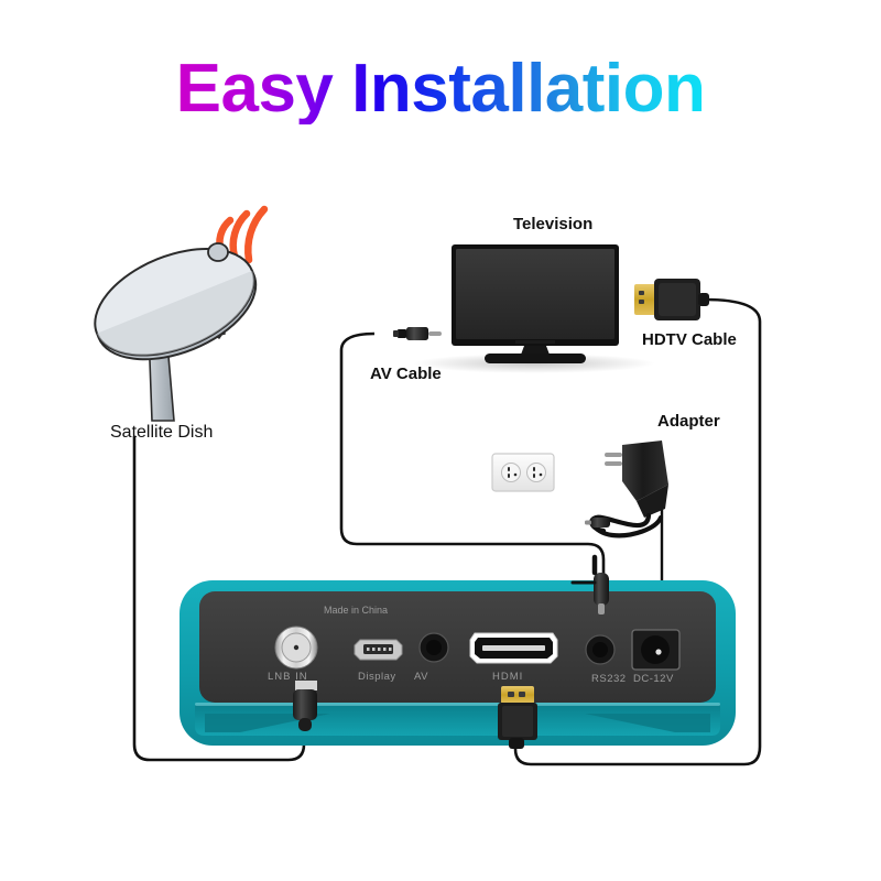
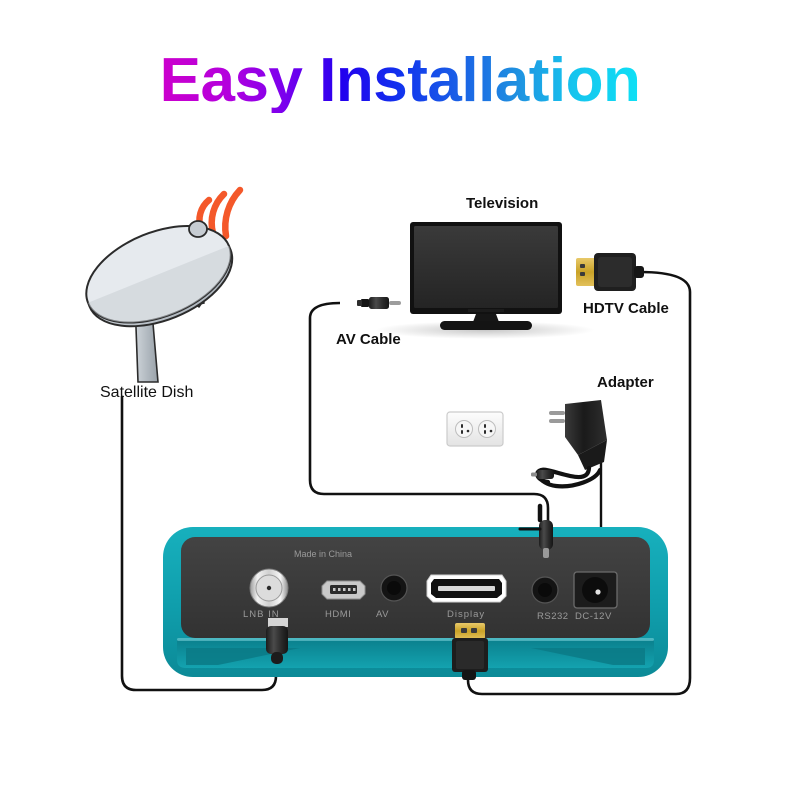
  Easy Installation
  Satellite Dish
  Television
  AV Cable
  HDTV Cable
  Adapter
  Made in China
  LNB IN
- Display
+ HDMI
  AV
- HDMI
+ Display
  RS232
  DC-12V
